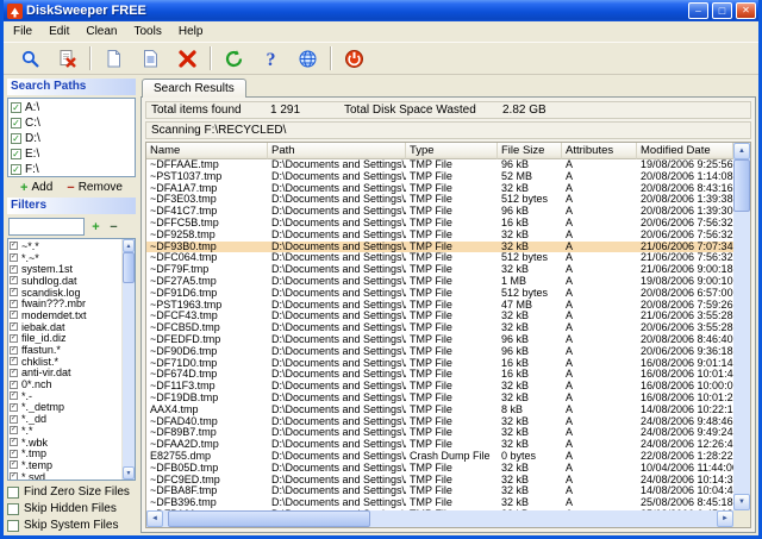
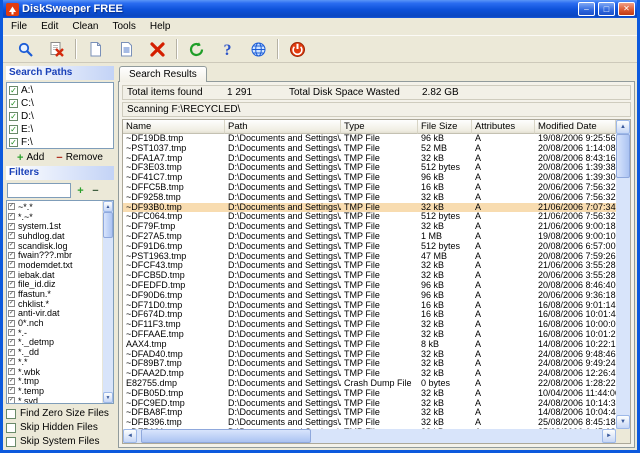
  DiskSweeper FREE
  File
  Edit
  Clean
  Tools
  Help
  ?
  Search Paths
  ✓
  A:\
  ✓
  C:\
  ✓
  D:\
  ✓
  E:\
  ✓
  F:\
  Add
  Remove
  Filters
  ~*.*
  *.~*
  system.1st
  suhdlog.dat
  scandisk.log
  fwain???.mbr
  modemdet.txt
  iebak.dat
  file_id.diz
  ffastun.*
  chklist.*
  anti-vir.dat
  0*.nch
  *.-
  *._detmp
  *._dd
  *.*
  *.wbk
  *.tmp
  *.temp
  *.syd
  Find Zero Size Files
  Skip Hidden Files
  Skip System Files
  Search Results
  Total items found
  1 291
  Total Disk Space Wasted
  2.82 GB
  Scanning F:\RECYCLED\
  Name
  Path
  Type
  File Size
  Attributes
  Modified Date
- ~DFFAAE.tmp
+ ~DF19DB.tmp
  D:\Documents and Settings\
  TMP File
  96 kB
  A
  19/08/2006 9:25:56
  ~PST1037.tmp
  D:\Documents and Settings\
  TMP File
  52 MB
  A
  20/08/2006 1:14:08
  ~DFA1A7.tmp
  D:\Documents and Settings\
  TMP File
  32 kB
  A
  20/08/2006 8:43:16
  ~DF3E03.tmp
  D:\Documents and Settings\
  TMP File
  512 bytes
  A
  20/08/2006 1:39:38
  ~DF41C7.tmp
  D:\Documents and Settings\
  TMP File
  96 kB
  A
  20/08/2006 1:39:30
  ~DFFC5B.tmp
  D:\Documents and Settings\
  TMP File
  16 kB
  A
  20/06/2006 7:56:32
  ~DF9258.tmp
  D:\Documents and Settings\
  TMP File
  32 kB
  A
  20/06/2006 7:56:32
  ~DF93B0.tmp
  D:\Documents and Settings\
  TMP File
  32 kB
  A
  21/06/2006 7:07:34
  ~DFC064.tmp
  D:\Documents and Settings\
  TMP File
  512 bytes
  A
  21/06/2006 7:56:32
  ~DF79F.tmp
  D:\Documents and Settings\
  TMP File
  32 kB
  A
  21/06/2006 9:00:18
  ~DF27A5.tmp
  D:\Documents and Settings\
  TMP File
  1 MB
  A
  19/08/2006 9:00:10
  ~DF91D6.tmp
  D:\Documents and Settings\
  TMP File
  512 bytes
  A
  20/08/2006 6:57:00
  ~PST1963.tmp
  D:\Documents and Settings\
  TMP File
  47 MB
  A
  20/08/2006 7:59:26
  ~DFCF43.tmp
  D:\Documents and Settings\
  TMP File
  32 kB
  A
  21/06/2006 3:55:28
  ~DFCB5D.tmp
  D:\Documents and Settings\
  TMP File
  32 kB
  A
  20/06/2006 3:55:28
  ~DFEDFD.tmp
  D:\Documents and Settings\
  TMP File
  96 kB
  A
  20/08/2006 8:46:40
  ~DF90D6.tmp
  D:\Documents and Settings\
  TMP File
  96 kB
  A
  20/06/2006 9:36:18
  ~DF71D0.tmp
  D:\Documents and Settings\
  TMP File
  16 kB
  A
  16/08/2006 9:01:14
  ~DF674D.tmp
  D:\Documents and Settings\
  TMP File
  16 kB
  A
  16/08/2006 10:01:4
  ~DF11F3.tmp
  D:\Documents and Settings\
  TMP File
  32 kB
  A
  16/08/2006 10:00:0
- ~DF19DB.tmp
+ ~DFFAAE.tmp
  D:\Documents and Settings\
  TMP File
  32 kB
  A
  16/08/2006 10:01:2
  AAX4.tmp
  D:\Documents and Settings\
  TMP File
  8 kB
  A
  14/08/2006 10:22:1
  ~DFAD40.tmp
  D:\Documents and Settings\
  TMP File
  32 kB
  A
  24/08/2006 9:48:46
  ~DF89B7.tmp
  D:\Documents and Settings\
  TMP File
  32 kB
  A
  24/08/2006 9:49:24
  ~DFAA2D.tmp
  D:\Documents and Settings\
  TMP File
  32 kB
  A
  24/08/2006 12:26:4
  E82755.dmp
  D:\Documents and Settings\
  Crash Dump File
  0 bytes
  A
  22/08/2006 1:28:22
  ~DFB05D.tmp
  D:\Documents and Settings\
  TMP File
  32 kB
  A
  10/04/2006 11:44:0
  ~DFC9ED.tmp
  D:\Documents and Settings\
  TMP File
  32 kB
  A
  24/08/2006 10:14:3
  ~DFBA8F.tmp
  D:\Documents and Settings\
  TMP File
  32 kB
  A
  14/08/2006 10:04:4
  ~DFB396.tmp
  D:\Documents and Settings\
  TMP File
  32 kB
  A
  25/08/2006 8:45:18
